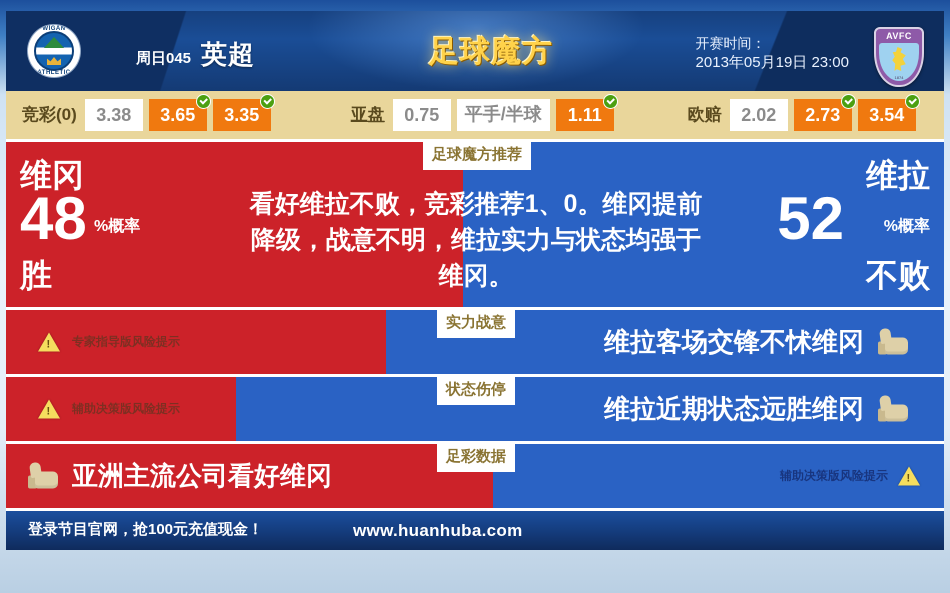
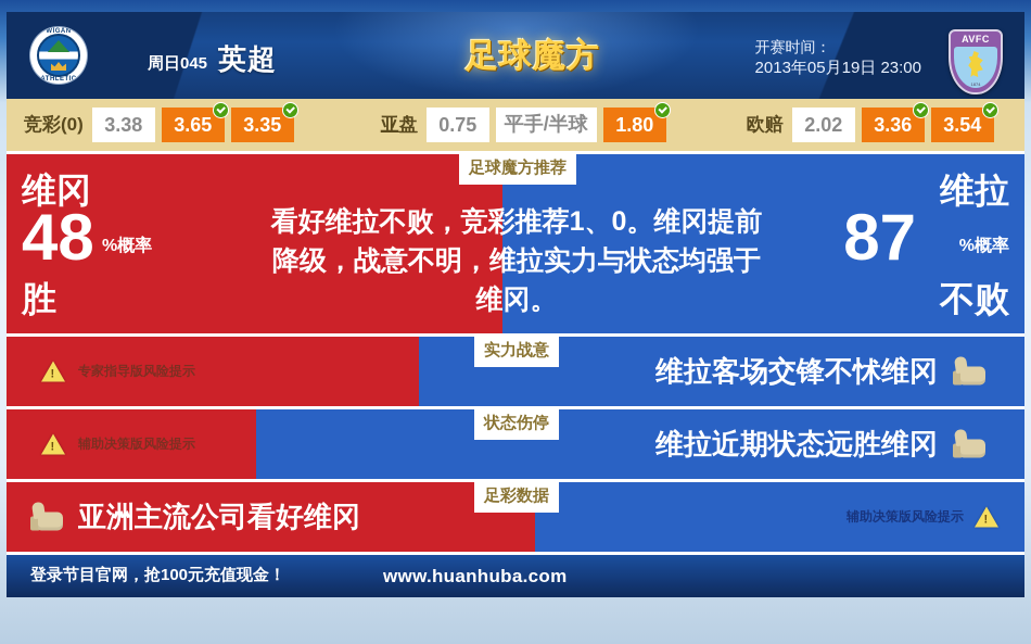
  周日045
  英超
  足球魔方
  开赛时间：
  2013年05月19日 23:00
  AVFC
  竞彩(0)
  3.38
  3.65
  3.35
  亚盘
  0.75
  平手/半球
- 1.11
+ 1.80
  欧赔
  2.02
- 2.73
+ 3.36
  3.54
  维冈
  48
  %概率
  胜
  维拉
- 52
+ 87
  %概率
  不败
  足球魔方推荐
  看好维拉不败，竞彩推荐1、0。维冈提前降级，战意不明，维拉实力与状态均强于维冈。
  专家指导版风险提示
  维拉客场交锋不怵维冈
  实力战意
  辅助决策版风险提示
  维拉近期状态远胜维冈
  状态伤停
  亚洲主流公司看好维冈
  辅助决策版风险提示
  足彩数据
  登录节目官网，抢100元充值现金！
  www.huanhuba.com
